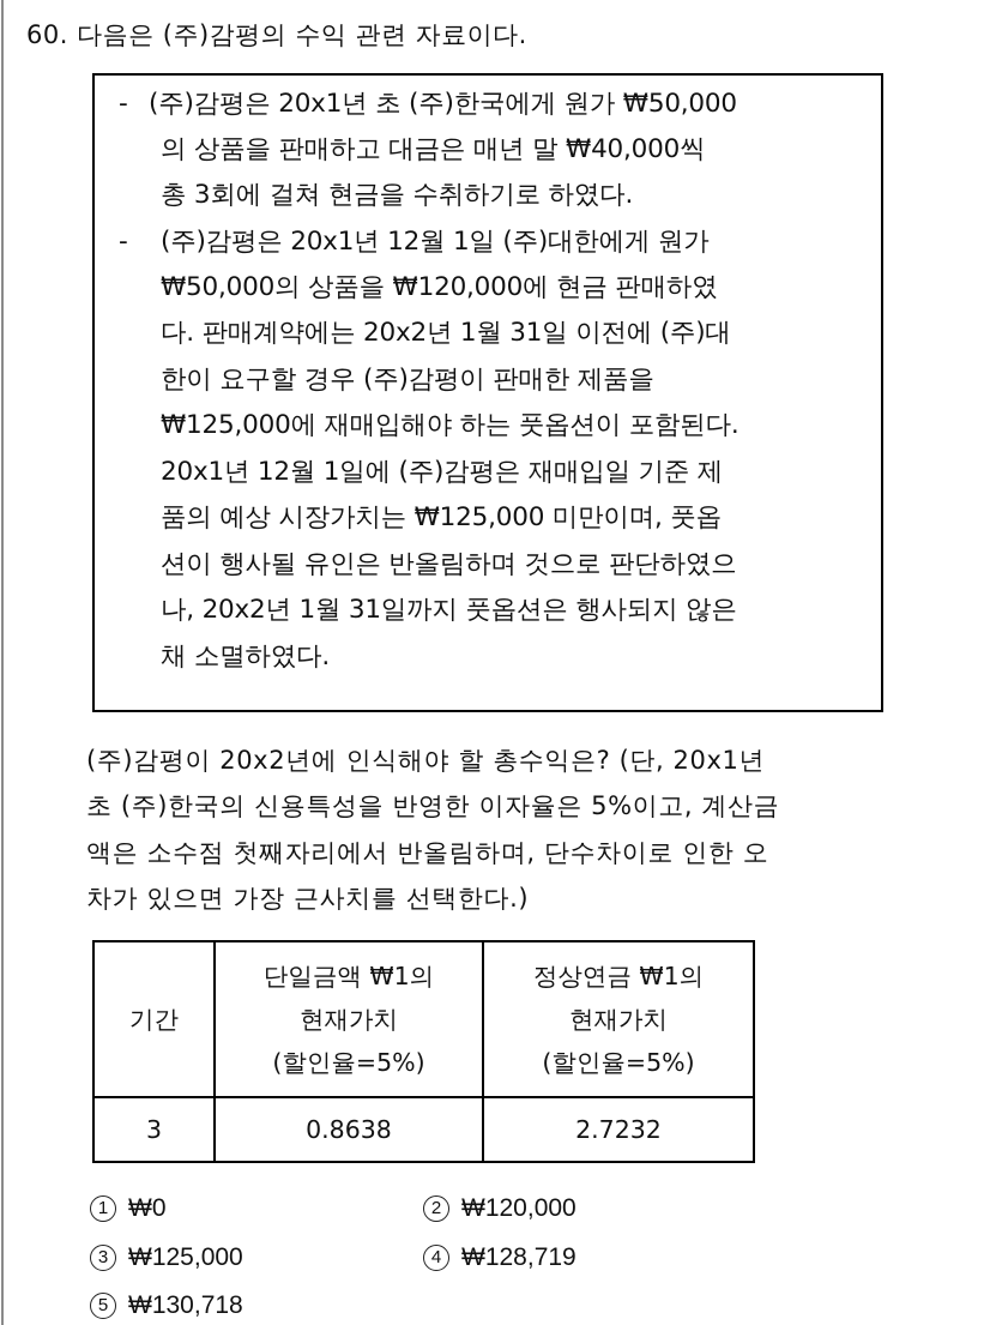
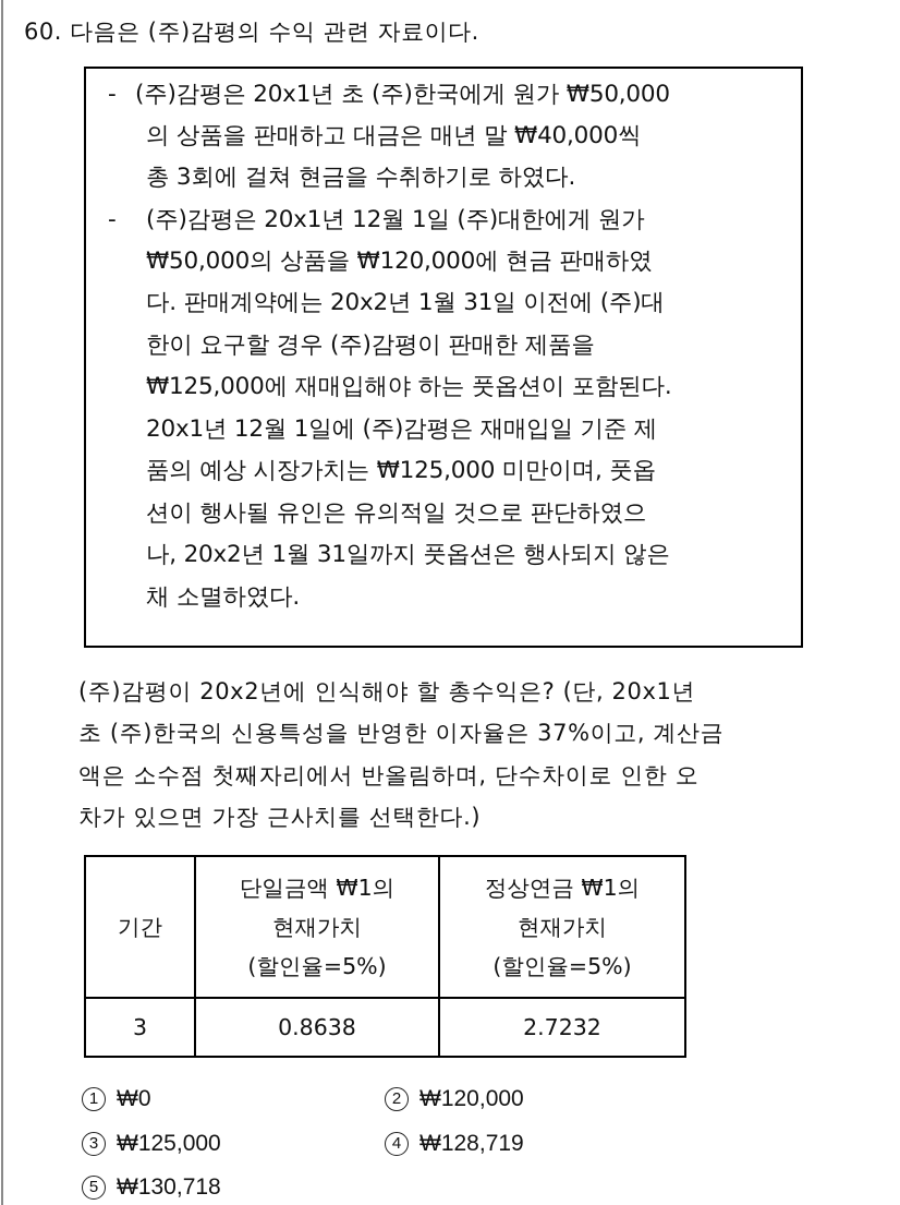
  60. 다음은 (주)감평의 수익 관련 자료이다.
  -
  (주)감평은 20x1년 초 (주)한국에게 원가 ₩50,000
  의 상품을 판매하고 대금은 매년 말 ₩40,000씩
  총 3회에 걸쳐 현금을 수취하기로 하였다.
  -
  (주)감평은 20x1년 12월 1일 (주)대한에게 원가
  ₩50,000의 상품을 ₩120,000에 현금 판매하였
  다. 판매계약에는 20x2년 1월 31일 이전에 (주)대
  한이 요구할 경우 (주)감평이 판매한 제품을
  ₩125,000에 재매입해야 하는 풋옵션이 포함된다.
  20x1년 12월 1일에 (주)감평은 재매입일 기준 제
  품의 예상 시장가치는 ₩125,000 미만이며, 풋옵
- 션이 행사될 유인은 반올림하며 것으로 판단하였으
+ 션이 행사될 유인은 유의적일 것으로 판단하였으
  나, 20x2년 1월 31일까지 풋옵션은 행사되지 않은
  채 소멸하였다.
  (주)감평이 20x2년에 인식해야 할 총수익은? (단, 20x1년
- 초 (주)한국의 신용특성을 반영한 이자율은 5%이고, 계산금
+ 초 (주)한국의 신용특성을 반영한 이자율은 37%이고, 계산금
  액은 소수점 첫째자리에서 반올림하며, 단수차이로 인한 오
  차가 있으면 가장 근사치를 선택한다.)
  기간	단일금액 ₩1의 현재가치 (할인율=5%)	정상연금 ₩1의 현재가치 (할인율=5%)
  3	0.8638	2.7232
  1 ₩0
  2 ₩120,000
  3 ₩125,000
  4 ₩128,719
  5 ₩130,718
